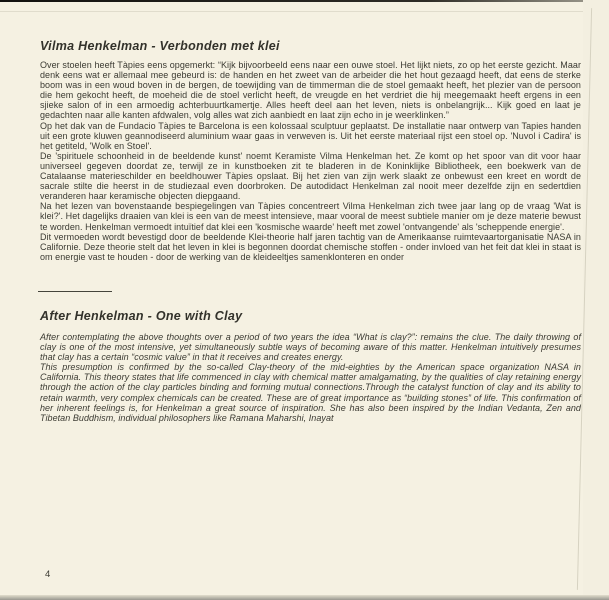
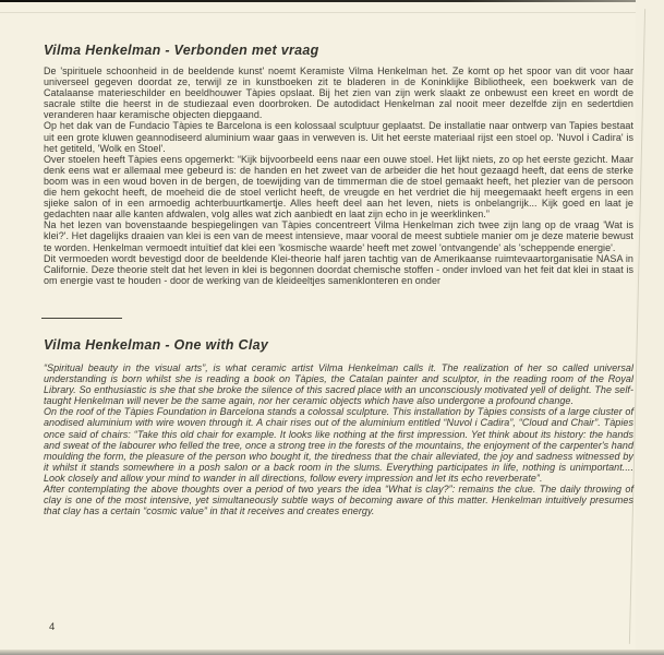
- Vilma Henkelman - Verbonden met klei
+ Vilma Henkelman - Verbonden met vraag
- Over stoelen heeft Tàpies eens opgemerkt: “Kijk bijvoorbeeld eens naar een ouwe stoel. Het lijkt niets, zo op het eerste gezicht. Maar denk eens wat er allemaal mee gebeurd is: de handen en het zweet van de arbeider die het hout gezaagd heeft, dat eens de sterke boom was in een woud boven in de bergen, de toewijding van de timmerman die de stoel gemaakt heeft, het plezier van de persoon die hem gekocht heeft, de moeheid die de stoel verlicht heeft, de vreugde en het verdriet die hij meegemaakt heeft ergens in een sjieke salon of in een armoedig achterbuurtkamertje. Alles heeft deel aan het leven, niets is onbelangrijk... Kijk goed en laat je gedachten naar alle kanten afdwalen, volg alles wat zich aanbiedt en laat zijn echo in je weerklinken.”
+ De 'spirituele schoonheid in de beeldende kunst' noemt Keramiste Vilma Henkelman het. Ze komt op het spoor van dit voor haar universeel gegeven doordat ze, terwijl ze in kunstboeken zit te bladeren in de Koninklijke Bibliotheek, een boekwerk van de Catalaanse materieschilder en beeldhouwer Tàpies opslaat. Bij het zien van zijn werk slaakt ze onbewust een kreet en wordt de sacrale stilte die heerst in de studiezaal even doorbroken. De autodidact Henkelman zal nooit meer dezelfde zijn en sedertdien veranderen haar keramische objecten diepgaand.
- Op het dak van de Fundacio Tàpies te Barcelona is een kolossaal sculptuur geplaatst. De installatie naar ontwerp van Tapies handen uit een grote kluwen geannodiseerd aluminium waar gaas in verweven is. Uit het eerste materiaal rijst een stoel op. 'Nuvol i Cadira' is het getiteld, 'Wolk en Stoel'.
+ Op het dak van de Fundacio Tàpies te Barcelona is een kolossaal sculptuur geplaatst. De installatie naar ontwerp van Tapies bestaat uit een grote kluwen geannodiseerd aluminium waar gaas in verweven is. Uit het eerste materiaal rijst een stoel op. 'Nuvol i Cadira' is het getiteld, 'Wolk en Stoel'.
- De 'spirituele schoonheid in de beeldende kunst' noemt Keramiste Vilma Henkelman het. Ze komt op het spoor van dit voor haar universeel gegeven doordat ze, terwijl ze in kunstboeken zit te bladeren in de Koninklijke Bibliotheek, een boekwerk van de Catalaanse materieschilder en beeldhouwer Tàpies opslaat. Bij het zien van zijn werk slaakt ze onbewust een kreet en wordt de sacrale stilte die heerst in de studiezaal even doorbroken. De autodidact Henkelman zal nooit meer dezelfde zijn en sedertdien veranderen haar keramische objecten diepgaand.
+ Over stoelen heeft Tàpies eens opgemerkt: “Kijk bijvoorbeeld eens naar een ouwe stoel. Het lijkt niets, zo op het eerste gezicht. Maar denk eens wat er allemaal mee gebeurd is: de handen en het zweet van de arbeider die het hout gezaagd heeft, dat eens de sterke boom was in een woud boven in de bergen, de toewijding van de timmerman die de stoel gemaakt heeft, het plezier van de persoon die hem gekocht heeft, de moeheid die de stoel verlicht heeft, de vreugde en het verdriet die hij meegemaakt heeft ergens in een sjieke salon of in een armoedig achterbuurtkamertje. Alles heeft deel aan het leven, niets is onbelangrijk... Kijk goed en laat je gedachten naar alle kanten afdwalen, volg alles wat zich aanbiedt en laat zijn echo in je weerklinken.”
- Na het lezen van bovenstaande bespiegelingen van Tàpies concentreert Vilma Henkelman zich twee jaar lang op de vraag 'Wat is klei?'. Het dagelijks draaien van klei is een van de meest intensieve, maar vooral de meest subtiele manier om je deze materie bewust te worden. Henkelman vermoedt intuïtief dat klei een 'kosmische waarde' heeft met zowel 'ontvangende' als 'scheppende energie'.
+ Na het lezen van bovenstaande bespiegelingen van Tàpies concentreert Vilma Henkelman zich twee zijn lang op de vraag 'Wat is klei?'. Het dagelijks draaien van klei is een van de meest intensieve, maar vooral de meest subtiele manier om je deze materie bewust te worden. Henkelman vermoedt intuïtief dat klei een 'kosmische waarde' heeft met zowel 'ontvangende' als 'scheppende energie'.
  Dit vermoeden wordt bevestigd door de beeldende Klei-theorie half jaren tachtig van de Amerikaanse ruimtevaartorganisatie NASA in Californie. Deze theorie stelt dat het leven in klei is begonnen doordat chemische stoffen - onder invloed van het feit dat klei in staat is om energie vast te houden - door de werking van de kleideeltjes samenklonteren en onder
- After Henkelman - One with Clay
+ Vilma Henkelman - One with Clay
+ “Spiritual beauty in the visual arts”, is what ceramic artist Vilma Henkelman calls it. The realization of her so called universal understanding is born whilst she is reading a book on Tàpies, the Catalan painter and sculptor, in the reading room of the Royal Library. So enthusiastic is she that she broke the silence of this sacred place with an unconsciously motivated yell of delight. The self-taught Henkelman will never be the same again, nor her ceramic objects which have also undergone a profound change.
+ On the roof of the Tàpies Foundation in Barcelona stands a colossal sculpture. This installation by Tàpies consists of a large cluster of anodised aluminium with wire woven through it. A chair rises out of the aluminium entitled “Nuvol i Cadira”, “Cloud and Chair”. Tàpies once said of chairs: “Take this old chair for example. It looks like nothing at the first impression. Yet think about its history: the hands and sweat of the labourer who felled the tree, once a strong tree in the forests of the mountains, the enjoyment of the carpenter's hand moulding the form, the pleasure of the person who bought it, the tiredness that the chair alleviated, the joy and sadness witnessed by it whilst it stands somewhere in a posh salon or a back room in the slums. Everything participates in life, nothing is unimportant.... Look closely and allow your mind to wander in all directions, follow every impression and let its echo reverberate”.
  After contemplating the above thoughts over a period of two years the idea “What is clay?”: remains the clue. The daily throwing of clay is one of the most intensive, yet simultaneously subtle ways of becoming aware of this matter. Henkelman intuitively presumes that clay has a certain “cosmic value” in that it receives and creates energy.
- This presumption is confirmed by the so-called Clay-theory of the mid-eighties by the American space organization NASA in California. This theory states that life commenced in clay with chemical matter amalgamating, by the qualities of clay retaining energy through the action of the clay particles binding and forming mutual connections.Through the catalyst function of clay and its ability to retain warmth, very complex chemicals can be created. These are of great importance as “building stones” of life. This confirmation of her inherent feelings is, for Henkelman a great source of inspiration. She has also been inspired by the Indian Vedanta, Zen and Tibetan Buddhism, individual philosophers like Ramana Maharshi, Inayat
  4
